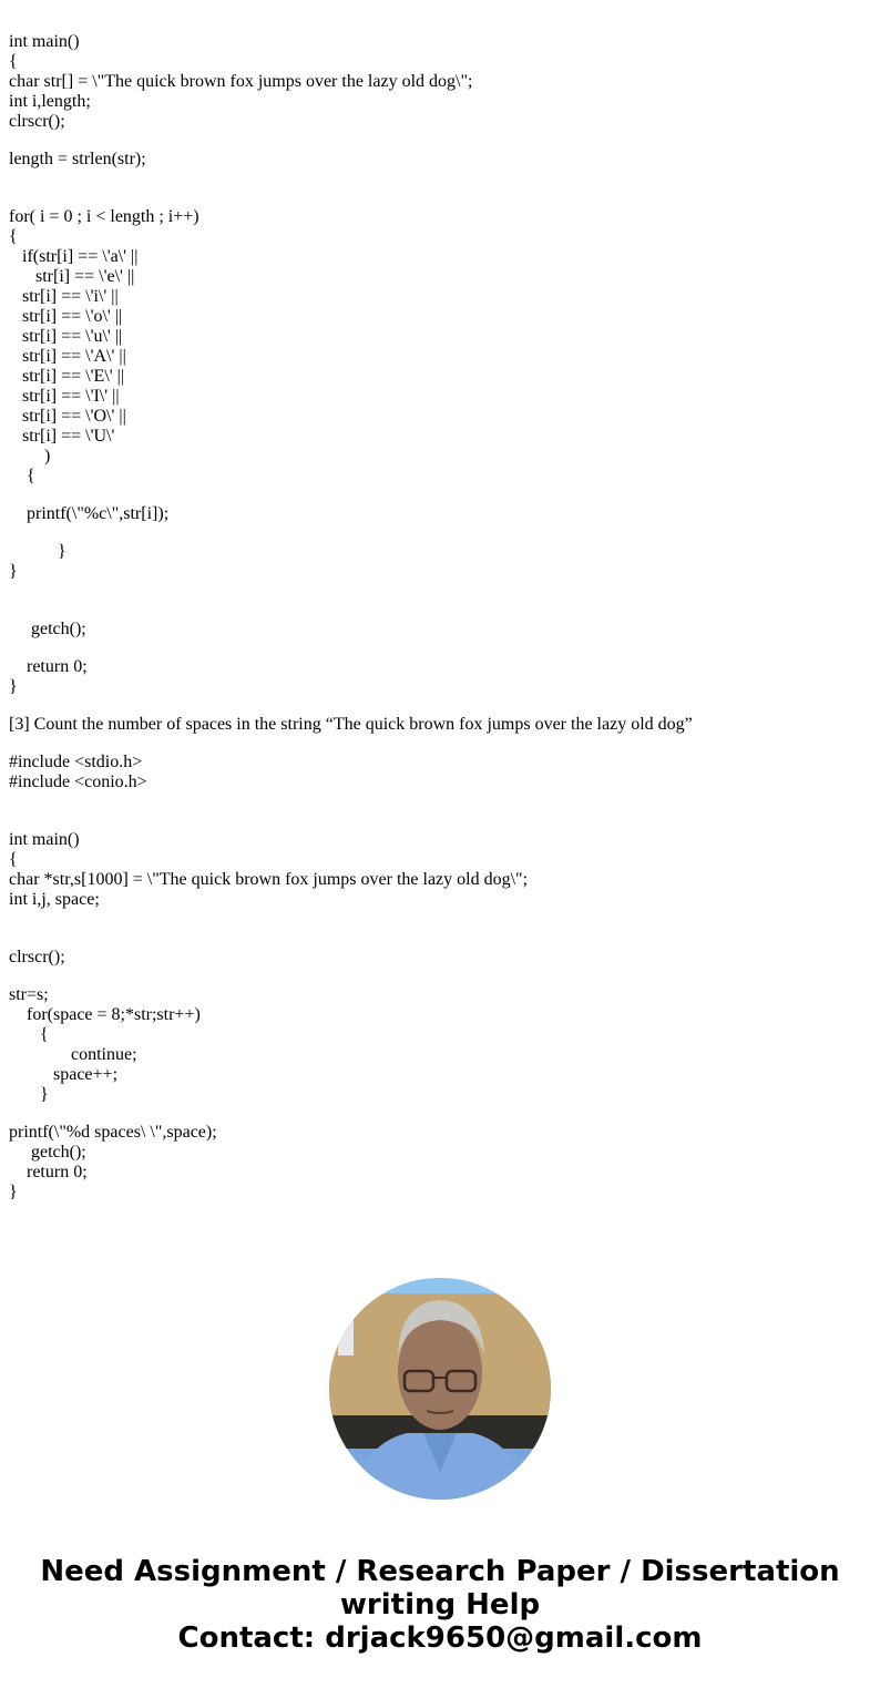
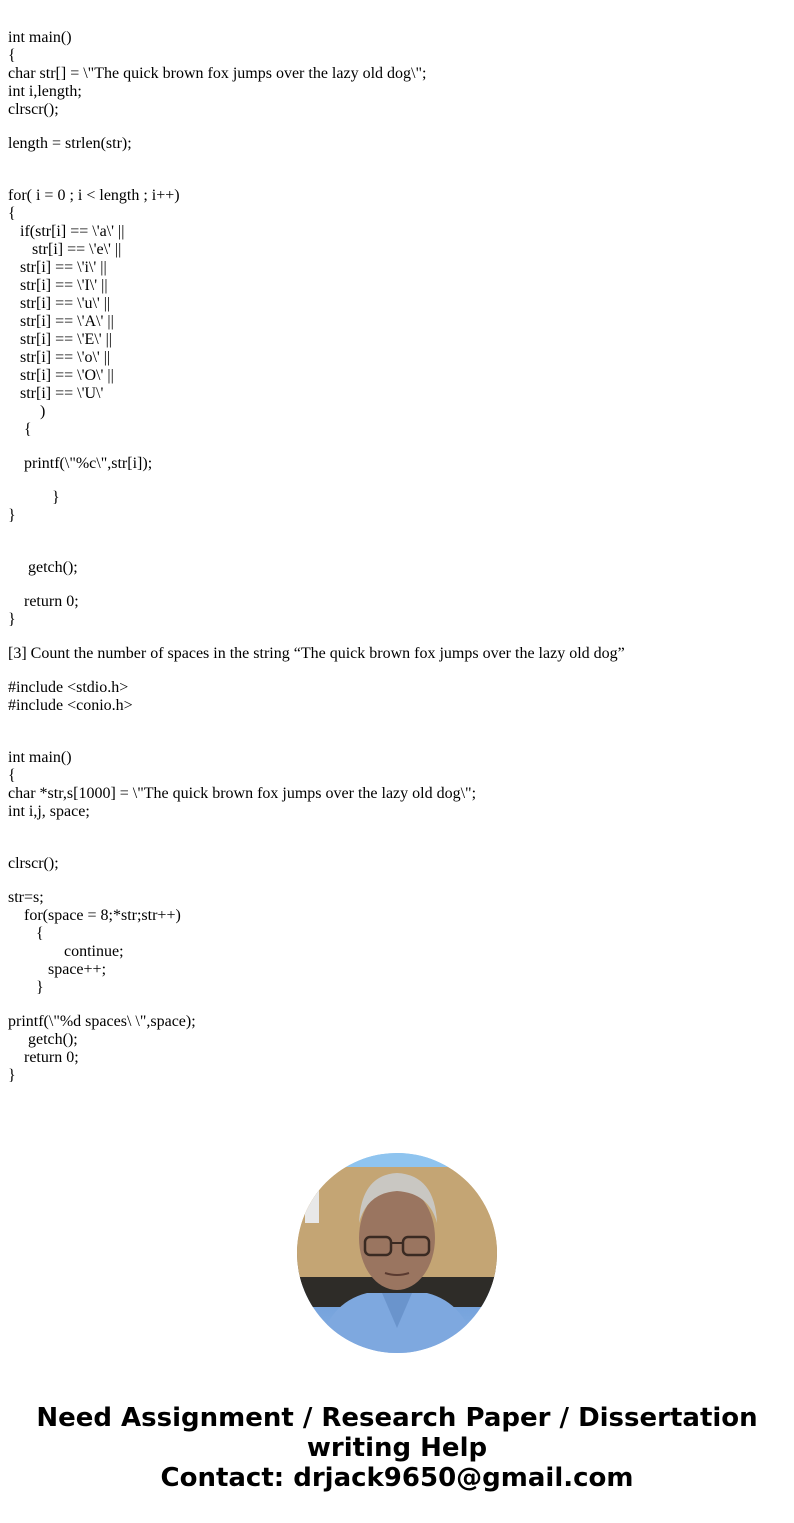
  int main()
  {
  char str[] = \"The quick brown fox jumps over the lazy old dog\";
  int i,length;
  clrscr();
  length = strlen(str);
  for( i = 0 ; i < length ; i++)
  {
  if(str[i] == \'a\' ||
  str[i] == \'e\' ||
  str[i] == \'i\' ||
- str[i] == \'o\' ||
+ str[i] == \'I\' ||
  str[i] == \'u\' ||
  str[i] == \'A\' ||
  str[i] == \'E\' ||
- str[i] == \'I\' ||
+ str[i] == \'o\' ||
  str[i] == \'O\' ||
  str[i] == \'U\'
  )
  {
  printf(\"%c\",str[i]);
  }
  }
  getch();
  return 0;
  }
  [3] Count the number of spaces in the string “The quick brown fox jumps over the lazy old dog”
  #include <stdio.h>
  #include <conio.h>
  int main()
  {
  char *str,s[1000] = \"The quick brown fox jumps over the lazy old dog\";
  int i,j, space;
  clrscr();
  str=s;
  for(space = 8;*str;str++)
  {
  continue;
  space++;
  }
  printf(\"%d spaces\ \",space);
  getch();
  return 0;
  }
  Need Assignment / Research Paper / Dissertation
  writing Help
  Contact: drjack9650@gmail.com
